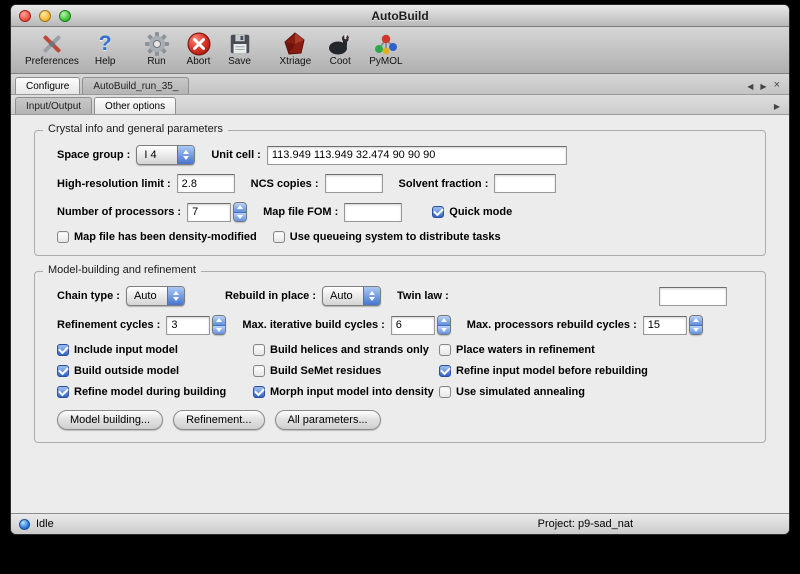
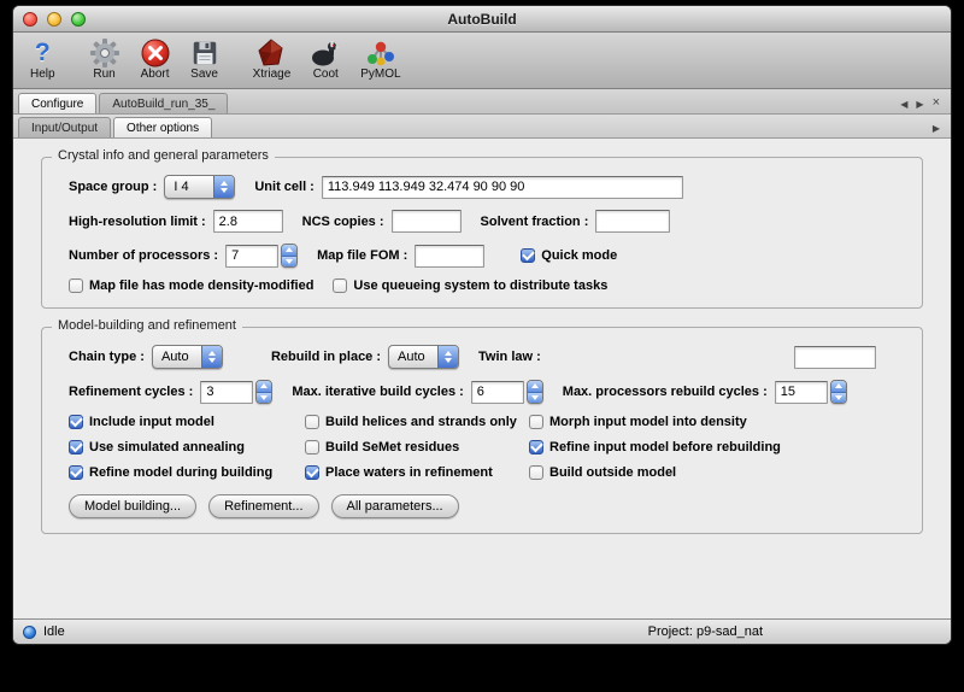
  AutoBuild
- Preferences
  ?
  Help
  Run
  Abort
  Save
  Xtriage
  Coot
  PyMOL
  Configure
  AutoBuild_run_35_
  ◀
  ▶
  ×
  Input/Output
  Other options
  ▶
  Crystal info and general parameters
  Space group :
  I 4
  Unit cell :
  113.949 113.949 32.474 90 90 90
  High-resolution limit :
  2.8
  NCS copies :
  Solvent fraction :
  Number of processors :
  7
  Map file FOM :
  Quick mode
- Map file has been density-modified
+ Map file has mode density-modified
  Use queueing system to distribute tasks
  Model-building and refinement
  Chain type :
  Auto
  Rebuild in place :
  Auto
  Twin law :
  Refinement cycles :
  3
  Max. iterative build cycles :
  6
  Max. processors rebuild cycles :
  15
  Include input model
  Build helices and strands only
- Place waters in refinement
+ Morph input model into density
- Build outside model
+ Use simulated annealing
  Build SeMet residues
  Refine input model before rebuilding
  Refine model during building
- Morph input model into density
+ Place waters in refinement
- Use simulated annealing
+ Build outside model
  Model building...
  Refinement...
  All parameters...
  Idle
  Project: p9-sad_nat
